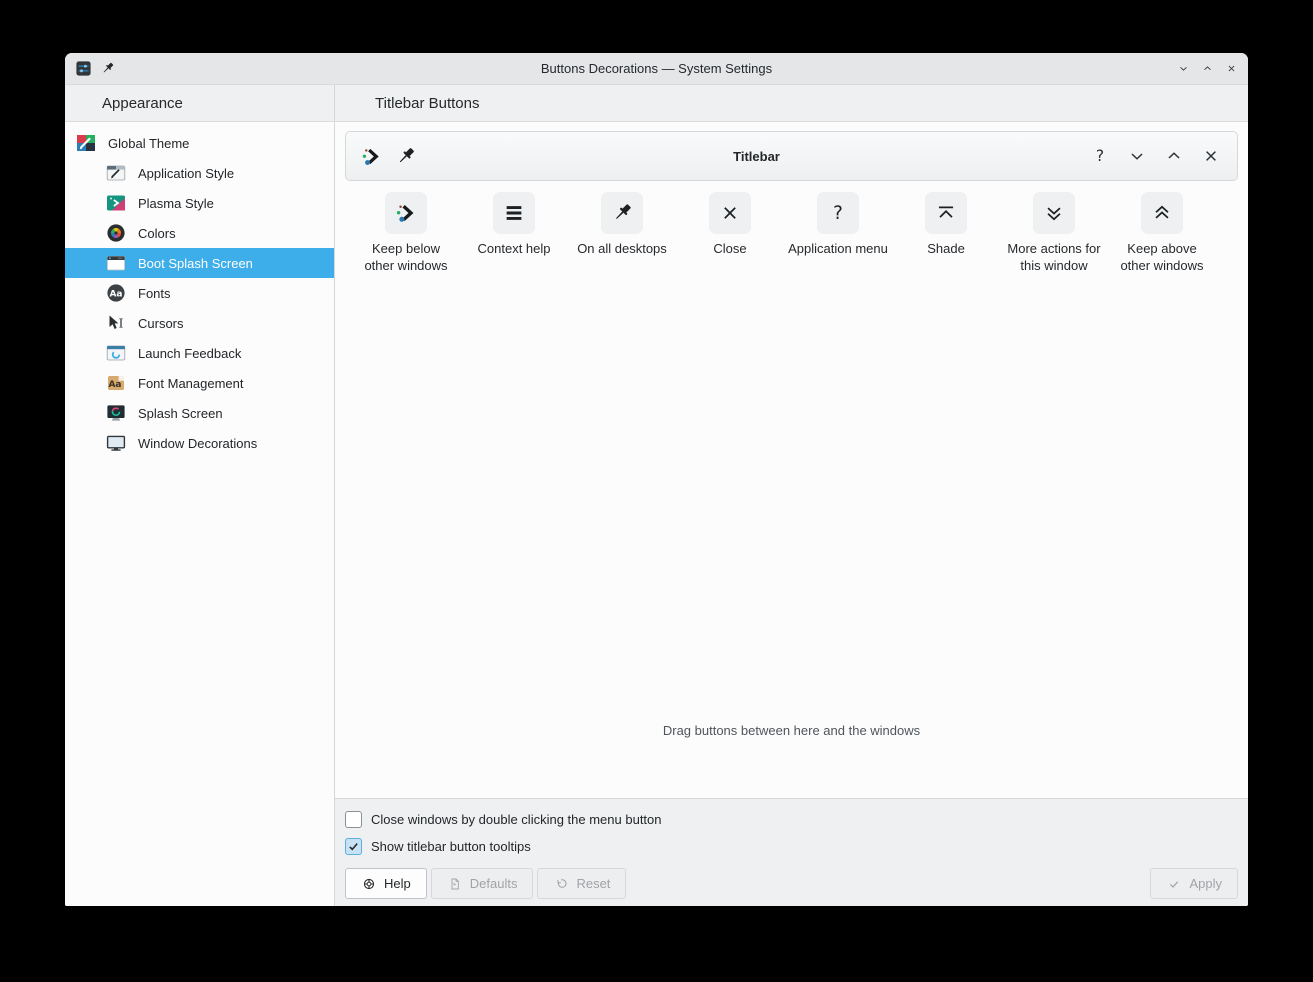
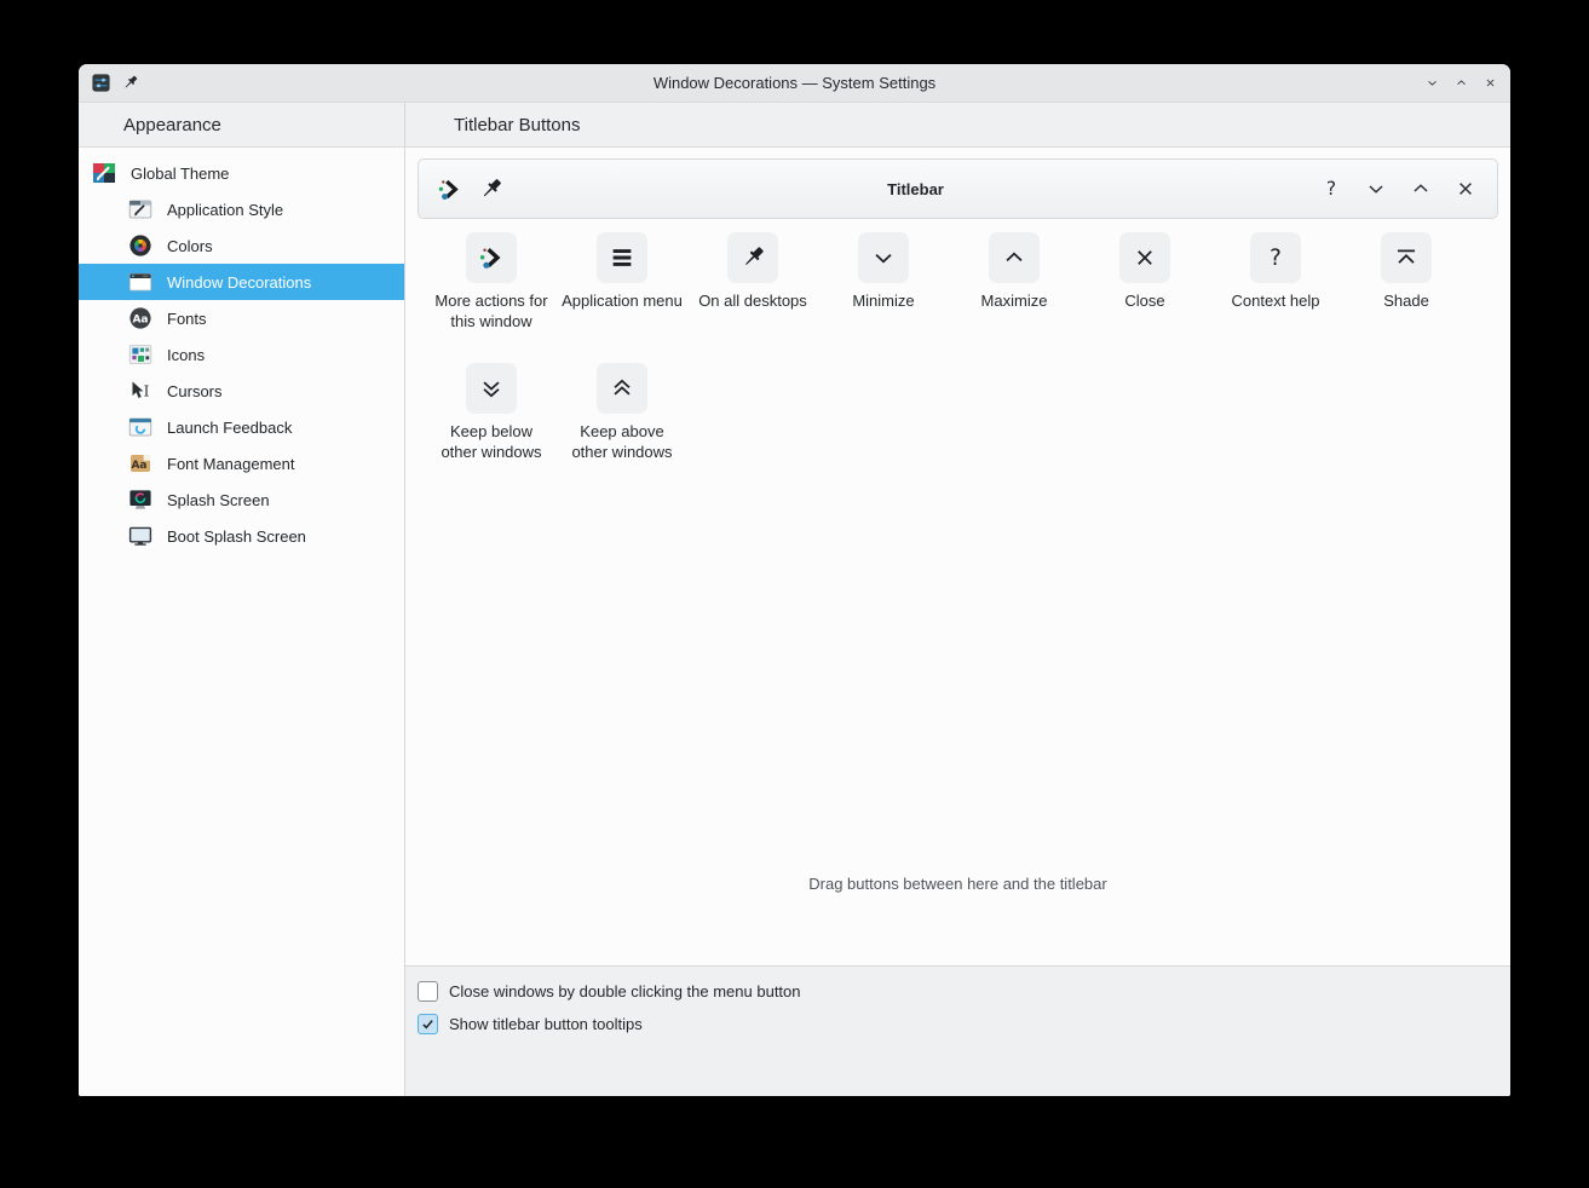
- Buttons Decorations — System Settings
+ Window Decorations — System Settings
  Appearance
  Titlebar Buttons
  Global Theme
  Application Style
- Plasma Style
  Colors
- Boot Splash Screen
+ Window Decorations
  Aa
  Fonts
+ Icons
  I
  Cursors
  Launch Feedback
  Aa
  Font Management
  Splash Screen
- Window Decorations
+ Boot Splash Screen
  Titlebar
  ?
- Keep below other windows
+ More actions for this window
- Context help
+ Application menu
  On all desktops
+ Minimize
+ Maximize
  Close
  ?
- Application menu
+ Context help
  Shade
- More actions for this window
+ Keep below other windows
  Keep above other windows
- Drag buttons between here and the windows
+ Drag buttons between here and the titlebar
  Close windows by double clicking the menu button
  Show titlebar button tooltips
- Help
- Defaults
- Reset
- Apply
